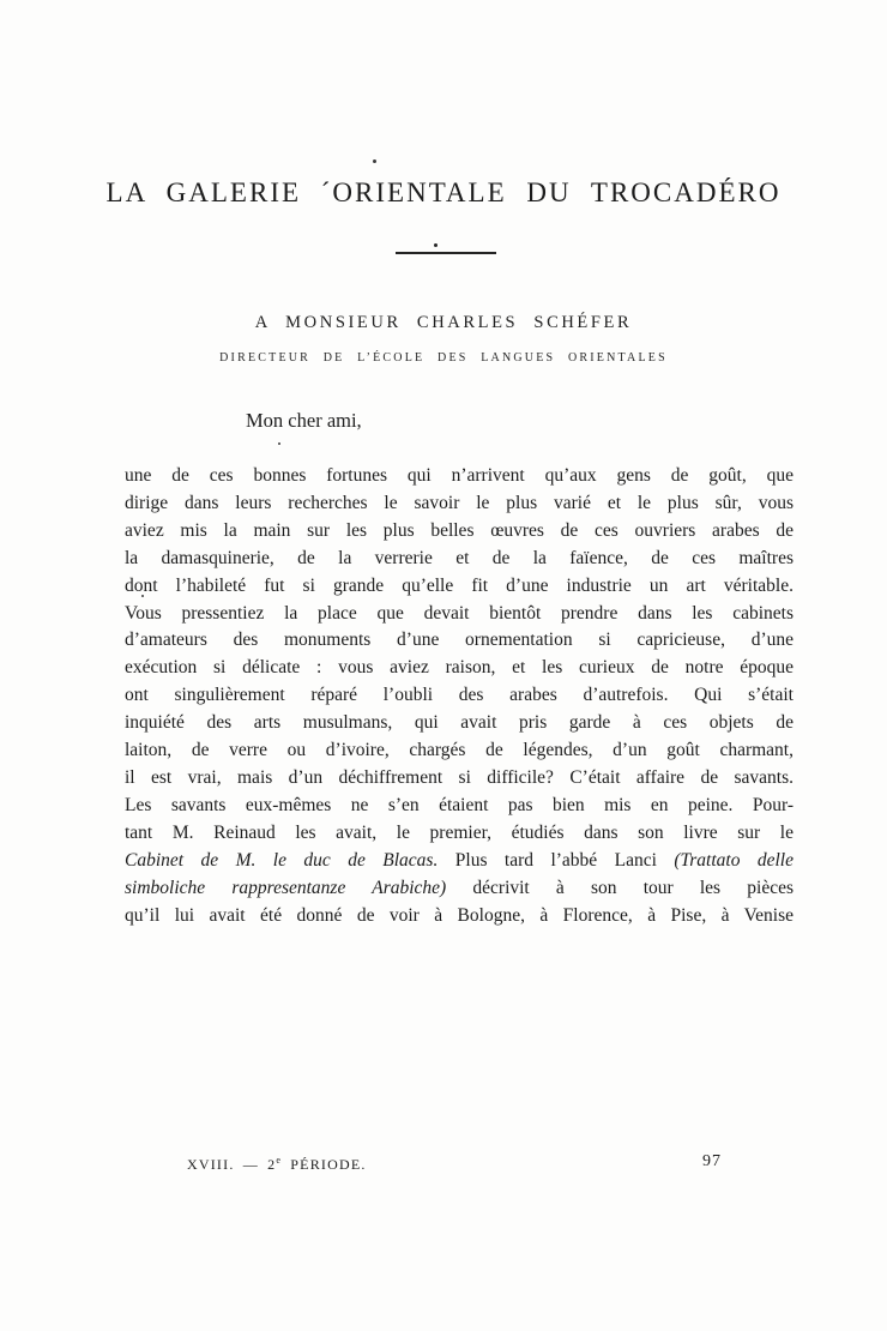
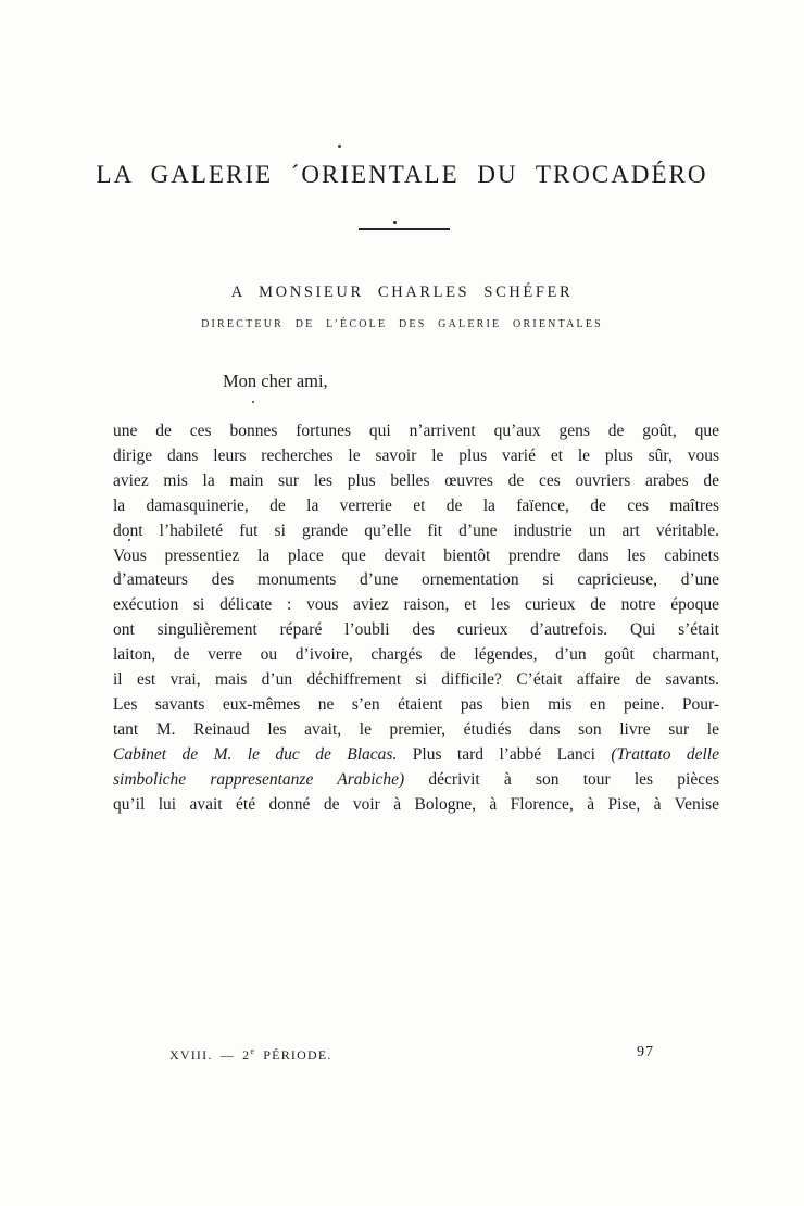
  LA GALERIE ´ORIENTALE DU TROCADÉRO
  A MONSIEUR CHARLES SCHÉFER
- DIRECTEUR DE L’ÉCOLE DES LANGUES ORIENTALES
+ DIRECTEUR DE L’ÉCOLE DES GALERIE ORIENTALES
  Mon cher ami,
  une de ces bonnes fortunes qui n’arrivent qu’aux gens de goût, que
  dirige dans leurs recherches le savoir le plus varié et le plus sûr, vous
  aviez mis la main sur les plus belles œuvres de ces ouvriers arabes de
  la damasquinerie, de la verrerie et de la faïence, de ces maîtres
  dont l’habileté fut si grande qu’elle fit d’une industrie un art véritable.
  Vous pressentiez la place que devait bientôt prendre dans les cabinets
  d’amateurs des monuments d’une ornementation si capricieuse, d’une
  exécution si délicate : vous aviez raison, et les curieux de notre époque
- ont singulièrement réparé l’oubli des arabes d’autrefois. Qui s’était
+ ont singulièrement réparé l’oubli des curieux d’autrefois. Qui s’était
- inquiété des arts musulmans, qui avait pris garde à ces objets de
  laiton, de verre ou d’ivoire, chargés de légendes, d’un goût charmant,
  il est vrai, mais d’un déchiffrement si difficile? C’était affaire de savants.
  Les savants eux-mêmes ne s’en étaient pas bien mis en peine. Pour-
  tant M. Reinaud les avait, le premier, étudiés dans son livre sur le
  Cabinet de M. le duc de Blacas. Plus tard l’abbé Lanci (Trattato delle
  simboliche rappresentanze Arabiche) décrivit à son tour les pièces
  qu’il lui avait été donné de voir à Bologne, à Florence, à Pise, à Venise
  XVIII. — 2e PÉRIODE.
  97
